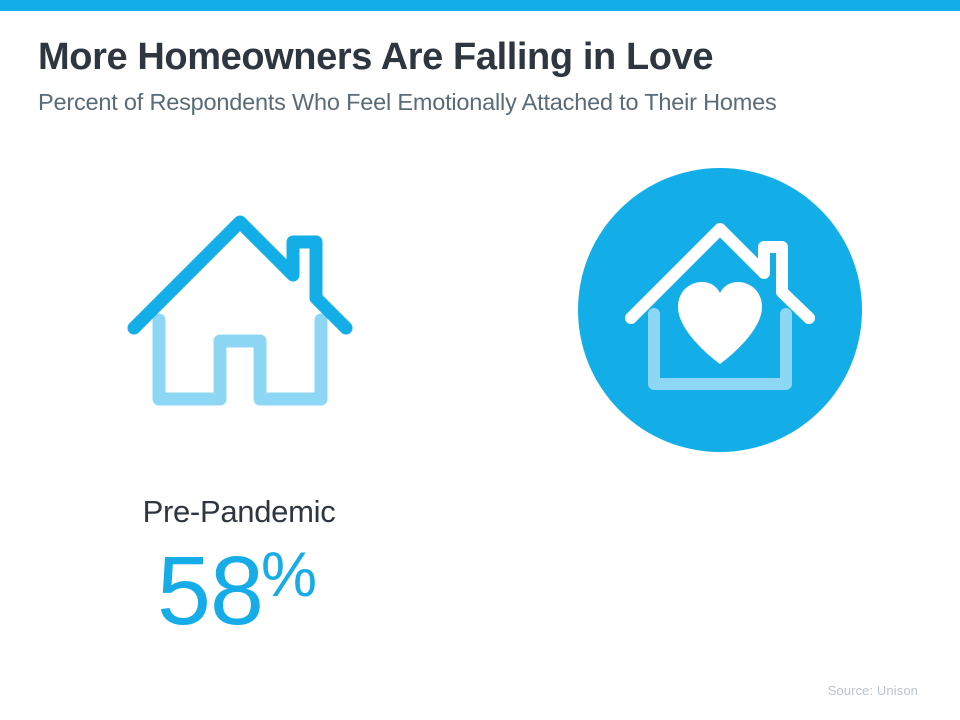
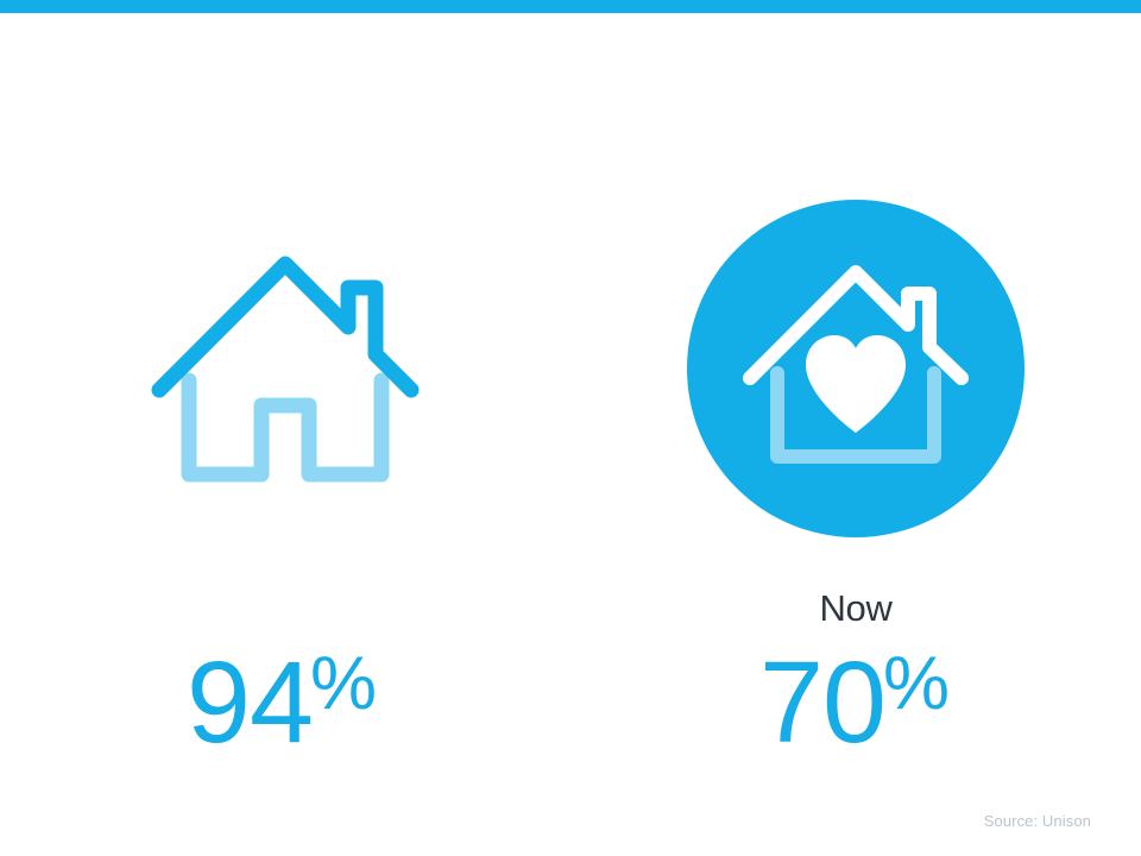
- More Homeowners Are Falling in Love
- Percent of Respondents Who Feel Emotionally Attached to Their Homes
- Pre-Pandemic
- 58%
+ 94%
+ Now
+ 70%
  Source: Unison
